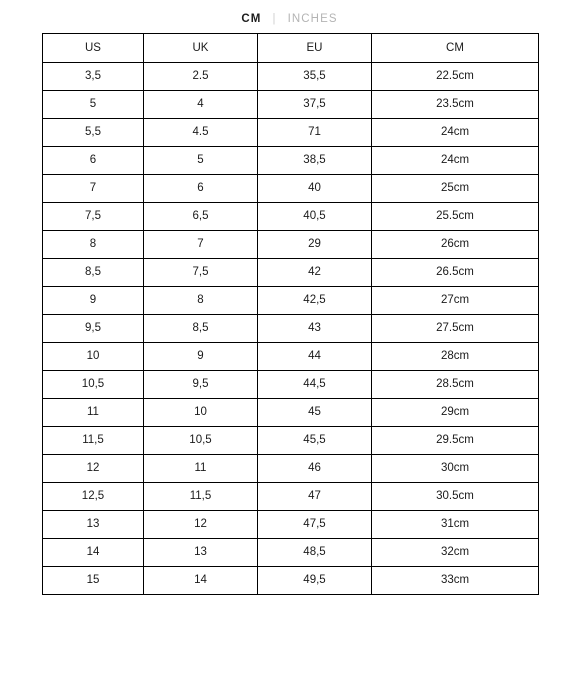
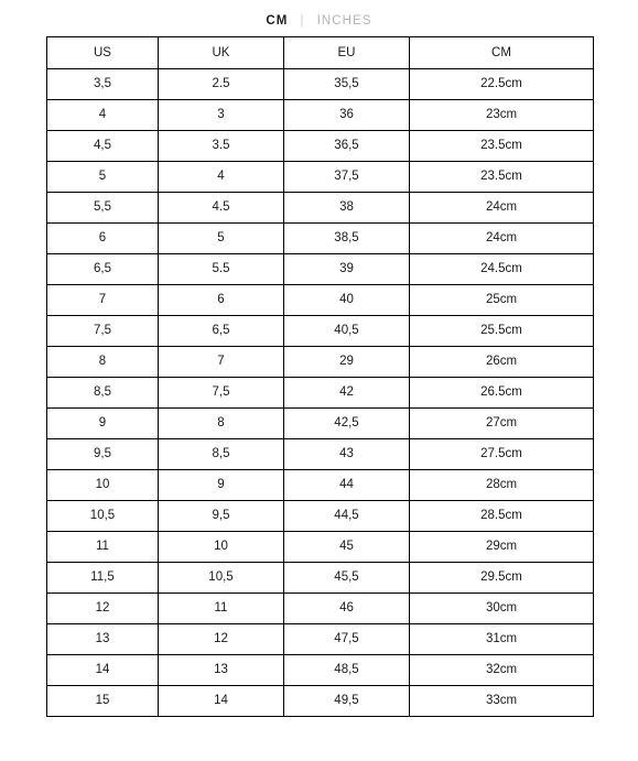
  CM
  INCHES
  US	UK	EU	CM
  3,5	2.5	35,5	22.5cm
+ 4	3	36	23cm
+ 4,5	3.5	36,5	23.5cm
  5	4	37,5	23.5cm
- 5,5	4.5	71	24cm
+ 5,5	4.5	38	24cm
  6	5	38,5	24cm
+ 6,5	5.5	39	24.5cm
  7	6	40	25cm
  7,5	6,5	40,5	25.5cm
  8	7	29	26cm
  8,5	7,5	42	26.5cm
  9	8	42,5	27cm
  9,5	8,5	43	27.5cm
  10	9	44	28cm
  10,5	9,5	44,5	28.5cm
  11	10	45	29cm
  11,5	10,5	45,5	29.5cm
  12	11	46	30cm
- 12,5	11,5	47	30.5cm
  13	12	47,5	31cm
  14	13	48,5	32cm
  15	14	49,5	33cm
